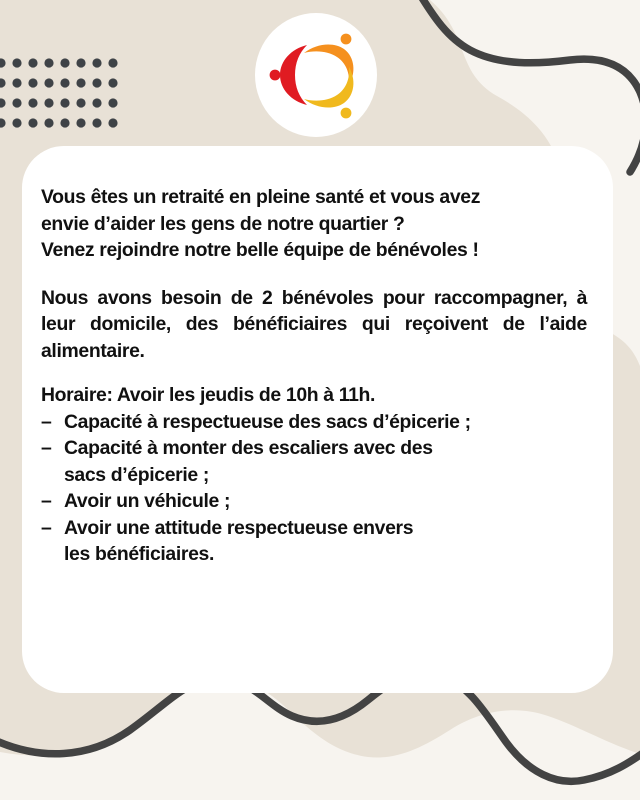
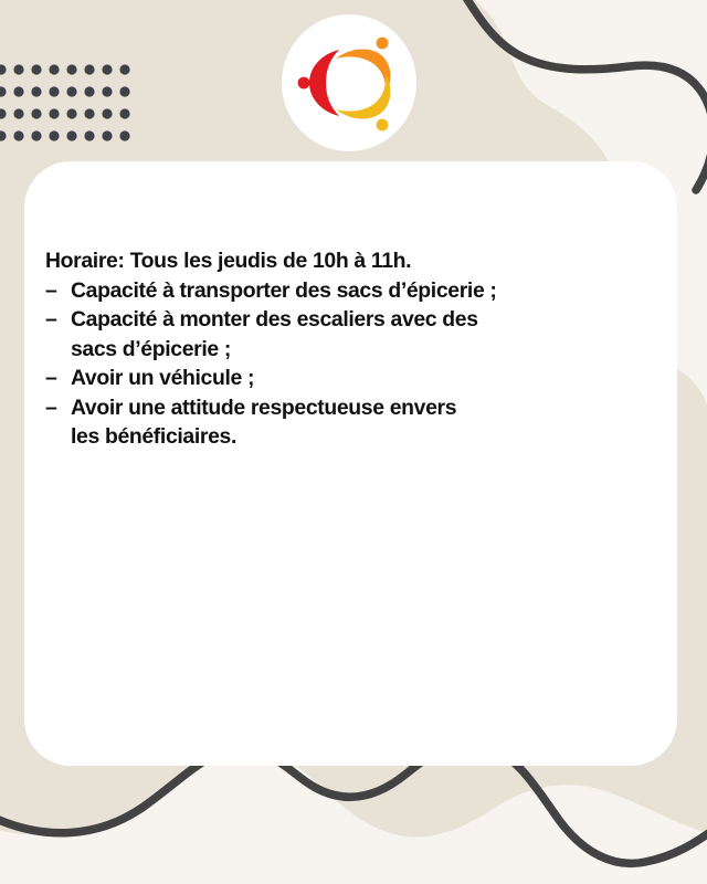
- Vous êtes un retraité en pleine santé et vous avez
- envie d’aider les gens de notre quartier ?
- Venez rejoindre notre belle équipe de bénévoles !
- Nous avons besoin de 2 bénévoles pour raccompagner, à leur domicile, des bénéficiaires qui reçoivent de l’aide alimentaire.
- Horaire: Avoir les jeudis de 10h à 11h.
+ Horaire: Tous les jeudis de 10h à 11h.
  –
- Capacité à respectueuse des sacs d’épicerie ;
+ Capacité à transporter des sacs d’épicerie ;
  –
  Capacité à monter des escaliers avec des
  sacs d’épicerie ;
  –
  Avoir un véhicule ;
  –
  Avoir une attitude respectueuse envers
  les bénéficiaires.
